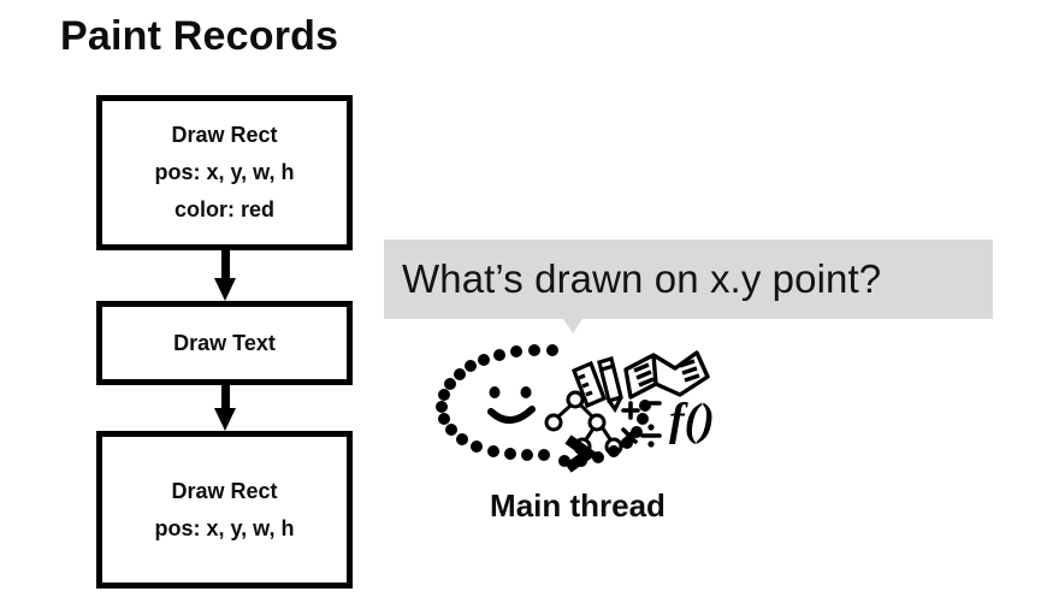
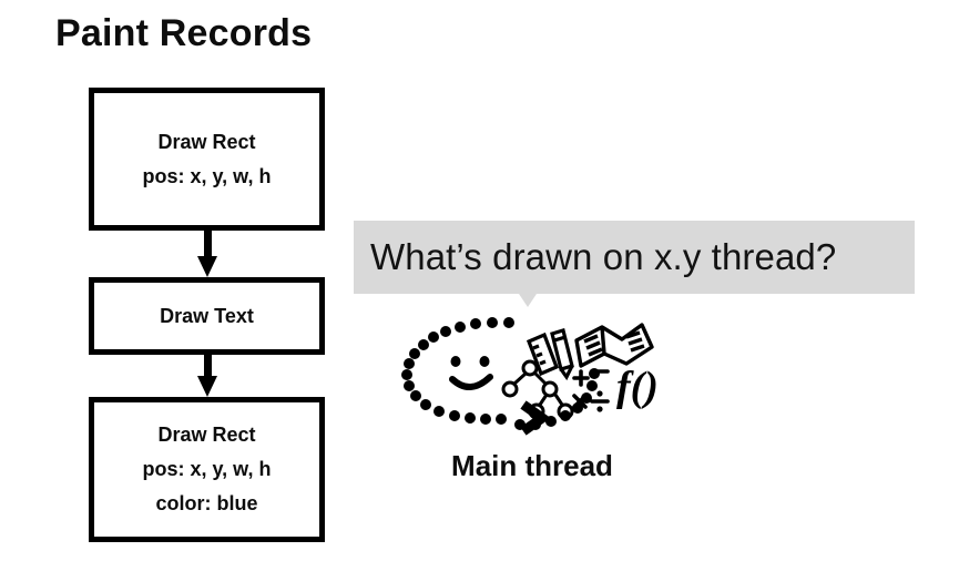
  Paint Records
  Draw Rect
  pos: x, y, w, h
- color: red
  Draw Text
  Draw Rect
  pos: x, y, w, h
+ color: blue
- What’s drawn on x.y point?
+ What’s drawn on x.y thread?
  f()
  Main thread
